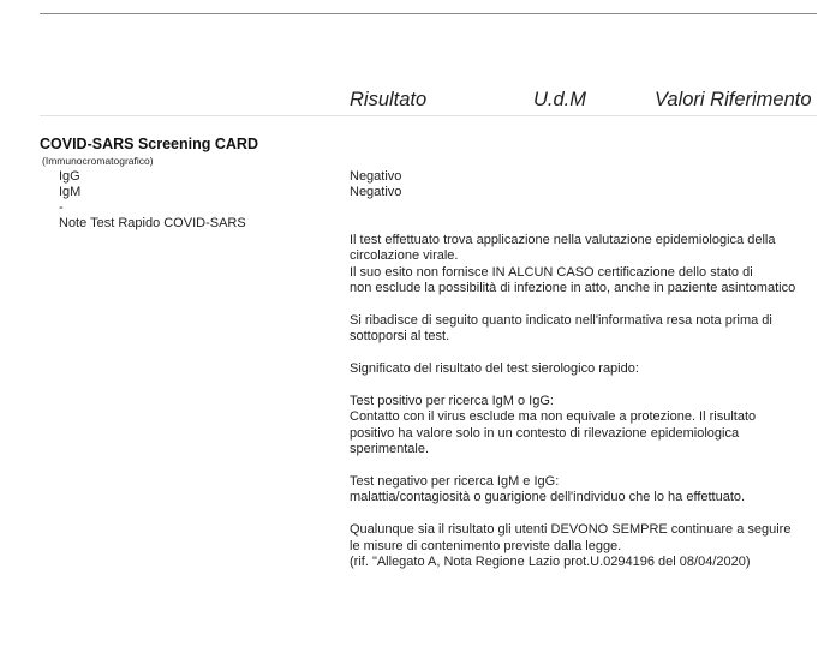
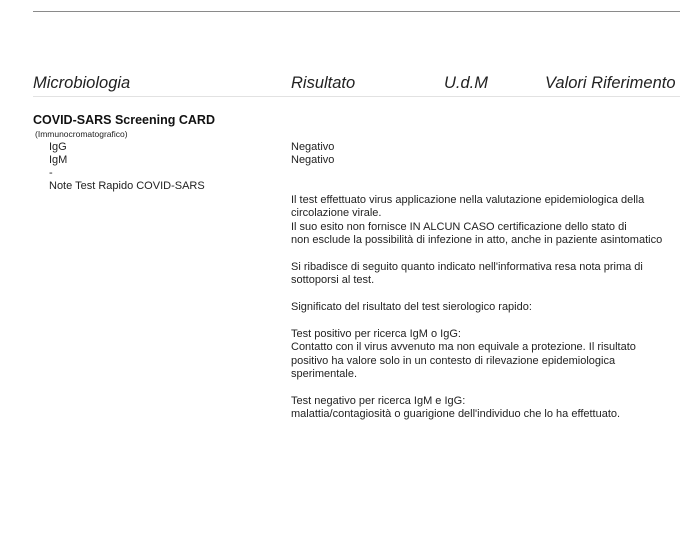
+ Microbiologia
  Risultato
  U.d.M
  Valori Riferimento
  COVID-SARS Screening CARD
  (Immunocromatografico)
  IgG
  Negativo
  IgM
  Negativo
  -
  Note Test Rapido COVID-SARS
- Il test effettuato trova applicazione nella valutazione epidemiologica della
+ Il test effettuato virus applicazione nella valutazione epidemiologica della
  circolazione virale.
  Il suo esito non fornisce IN ALCUN CASO certificazione dello stato di
  non esclude la possibilità di infezione in atto, anche in paziente asintomatico
  Si ribadisce di seguito quanto indicato nell'informativa resa nota prima di
  sottoporsi al test.
  Significato del risultato del test sierologico rapido:
  Test positivo per ricerca IgM o IgG:
- Contatto con il virus esclude ma non equivale a protezione. Il risultato
+ Contatto con il virus avvenuto ma non equivale a protezione. Il risultato
  positivo ha valore solo in un contesto di rilevazione epidemiologica
  sperimentale.
  Test negativo per ricerca IgM e IgG:
  malattia/contagiosità o guarigione dell'individuo che lo ha effettuato.
- Qualunque sia il risultato gli utenti DEVONO SEMPRE continuare a seguire
- le misure di contenimento previste dalla legge.
- (rif. "Allegato A, Nota Regione Lazio prot.U.0294196 del 08/04/2020)
